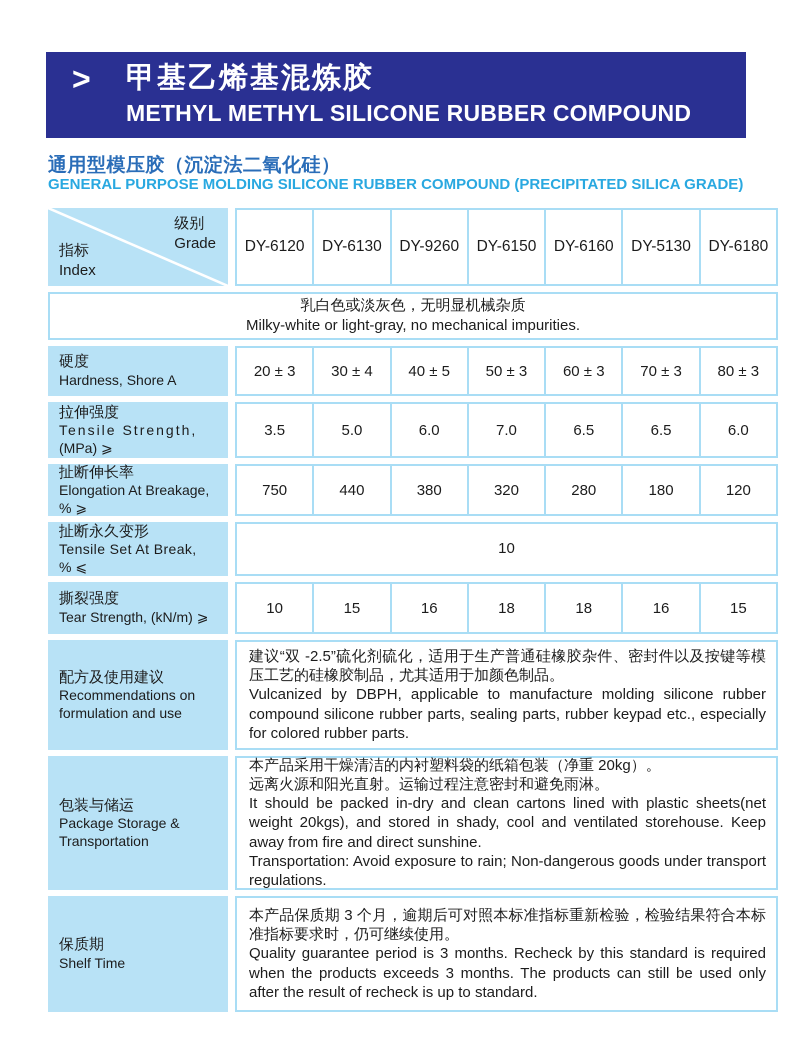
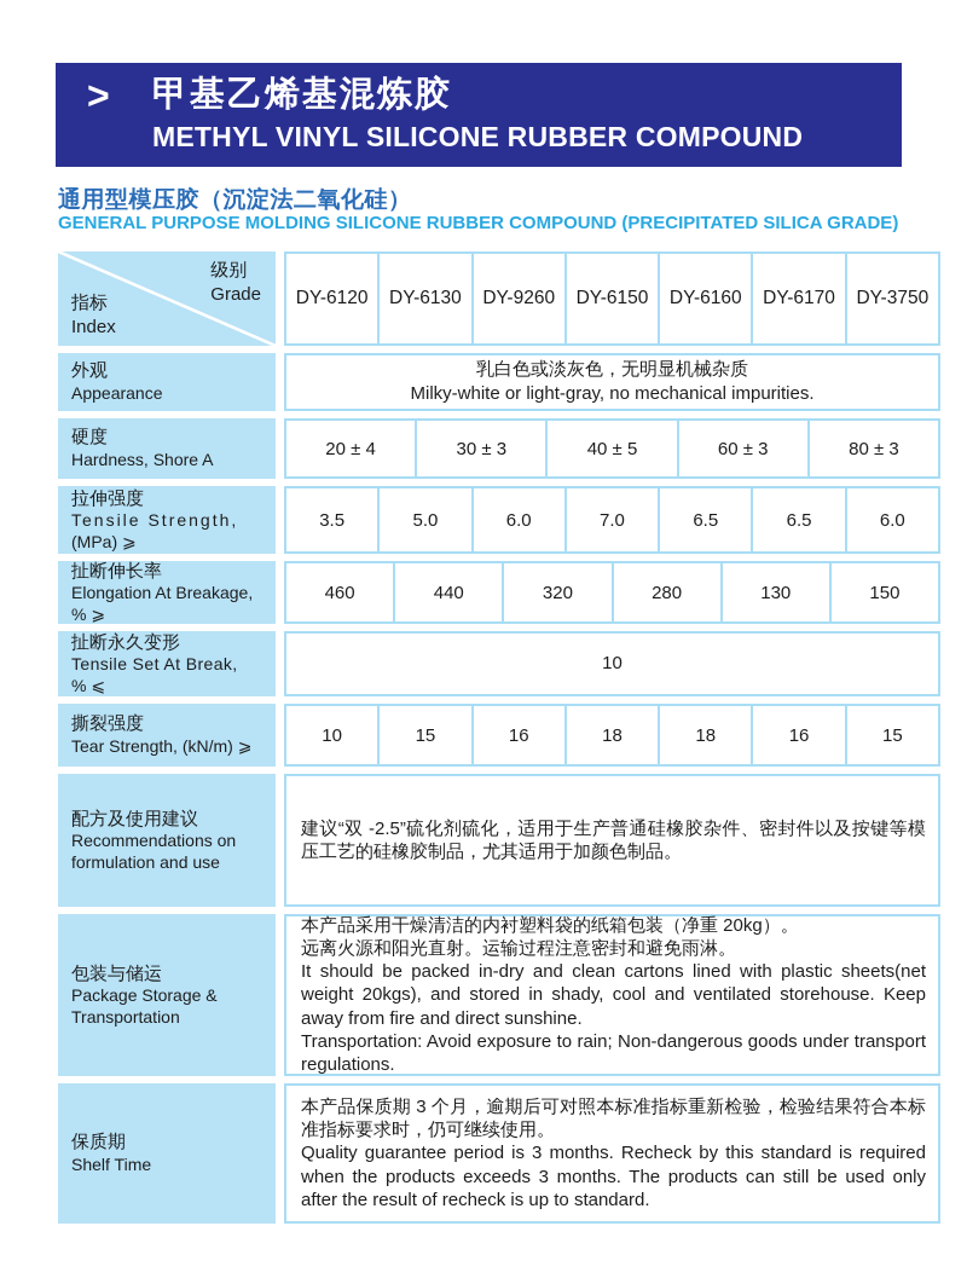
  >
  甲基乙烯基混炼胶
- METHYL METHYL SILICONE RUBBER COMPOUND
+ METHYL VINYL SILICONE RUBBER COMPOUND
  通用型模压胶（沉淀法二氧化硅）
  GENERAL PURPOSE MOLDING SILICONE RUBBER COMPOUND (PRECIPITATED SILICA GRADE)
  级别
  Grade
  指标
  Index
  DY-6120
  DY-6130
  DY-9260
  DY-6150
  DY-6160
- DY-5130
+ DY-6170
- DY-6180
+ DY-3750
+ 外观
+ Appearance
  乳白色或淡灰色，无明显机械杂质
  Milky-white or light-gray, no mechanical impurities.
  硬度
  Hardness, Shore A
- 20 ± 3
+ 20 ± 4
- 30 ± 4
+ 30 ± 3
  40 ± 5
- 50 ± 3
  60 ± 3
- 70 ± 3
  80 ± 3
  拉伸强度
  Tensile Strength,
  (MPa) ⩾
  3.5
  5.0
  6.0
  7.0
  6.5
  6.5
  6.0
  扯断伸长率
  Elongation At Breakage,
  % ⩾
- 750
+ 460
  440
- 380
  320
  280
- 180
+ 130
- 120
+ 150
  扯断永久变形
  Tensile Set At Break,
  % ⩽
  10
  撕裂强度
  Tear Strength, (kN/m) ⩾
  10
  15
  16
  18
  18
  16
  15
  配方及使用建议
  Recommendations on formulation and use
  建议“双 -2.5”硫化剂硫化，适用于生产普通硅橡胶杂件、密封件以及按键等模压工艺的硅橡胶制品，尤其适用于加颜色制品。
- Vulcanized by DBPH, applicable to manufacture molding silicone rubber compound silicone rubber parts, sealing parts, rubber keypad etc., especially for colored rubber parts.
  包装与储运
  Package Storage & Transportation
  本产品采用干燥清洁的内衬塑料袋的纸箱包装（净重 20kg）。
  远离火源和阳光直射。运输过程注意密封和避免雨淋。
  It should be packed in-dry and clean cartons lined with plastic sheets(net weight 20kgs), and stored in shady, cool and ventilated storehouse. Keep away from fire and direct sunshine.
  Transportation: Avoid exposure to rain; Non-dangerous goods under transport regulations.
  保质期
  Shelf Time
  本产品保质期 3 个月，逾期后可对照本标准指标重新检验，检验结果符合本标准指标要求时，仍可继续使用。
  Quality guarantee period is 3 months. Recheck by this standard is required when the products exceeds 3 months. The products can still be used only after the result of recheck is up to standard.
